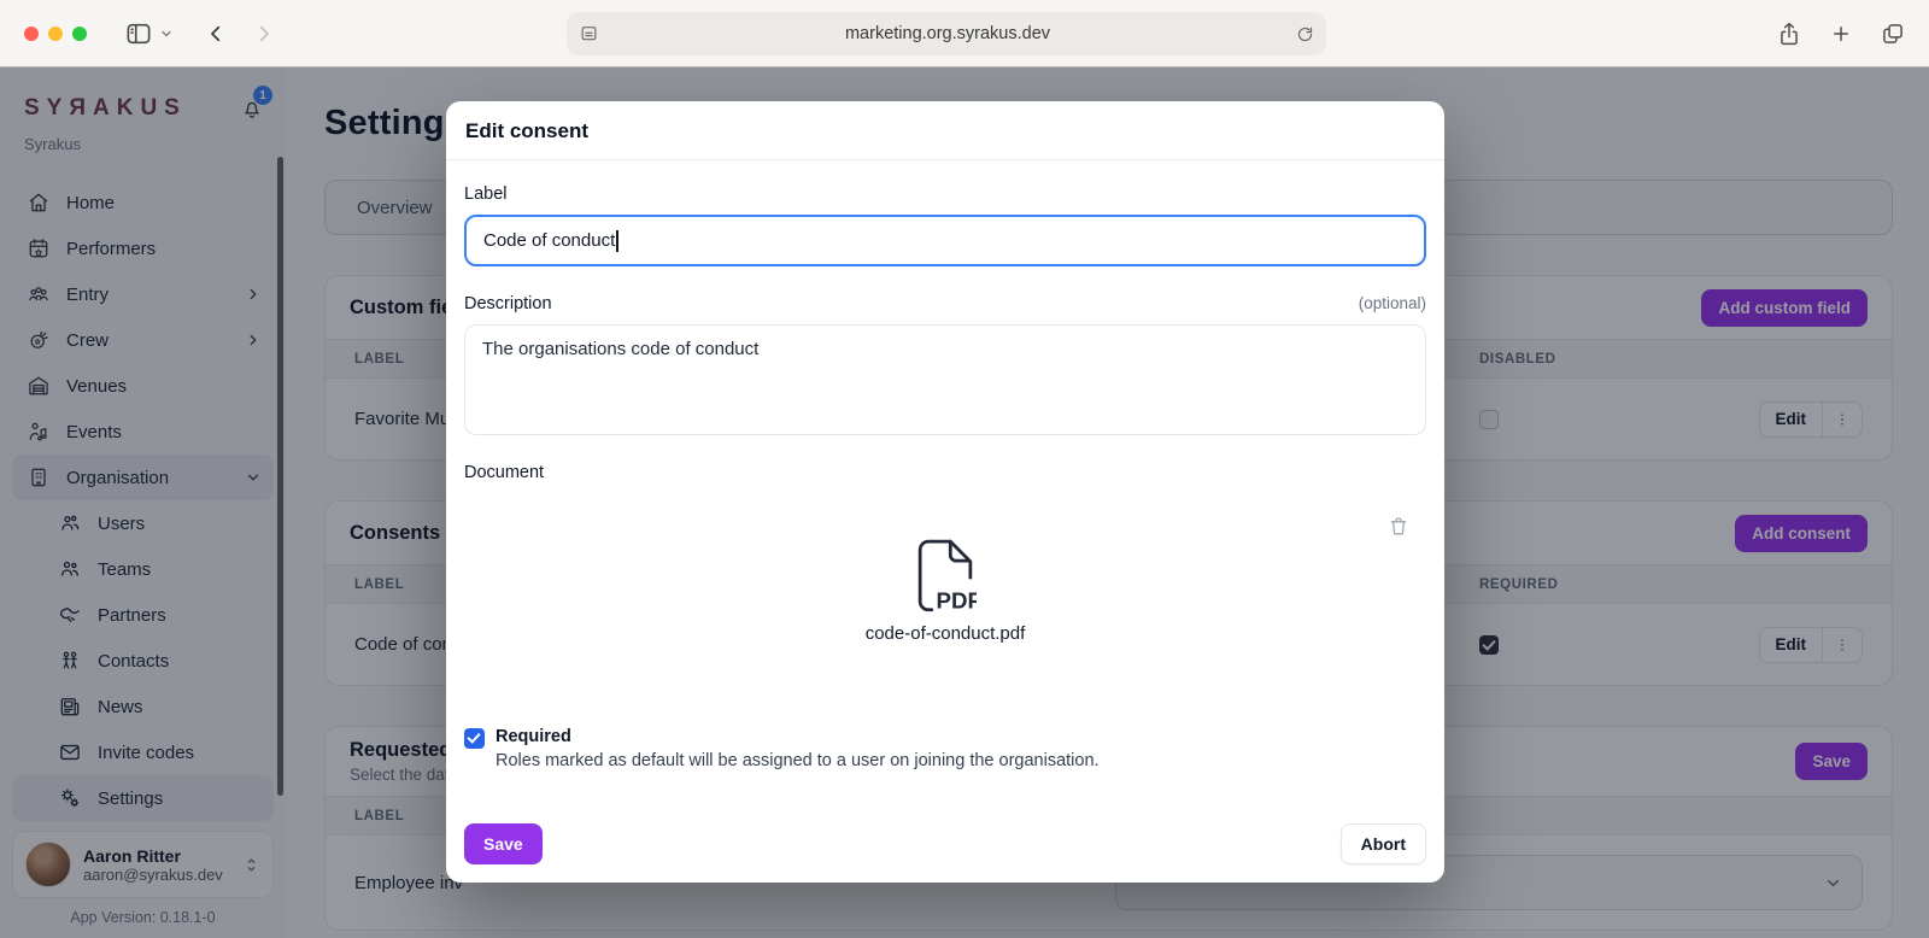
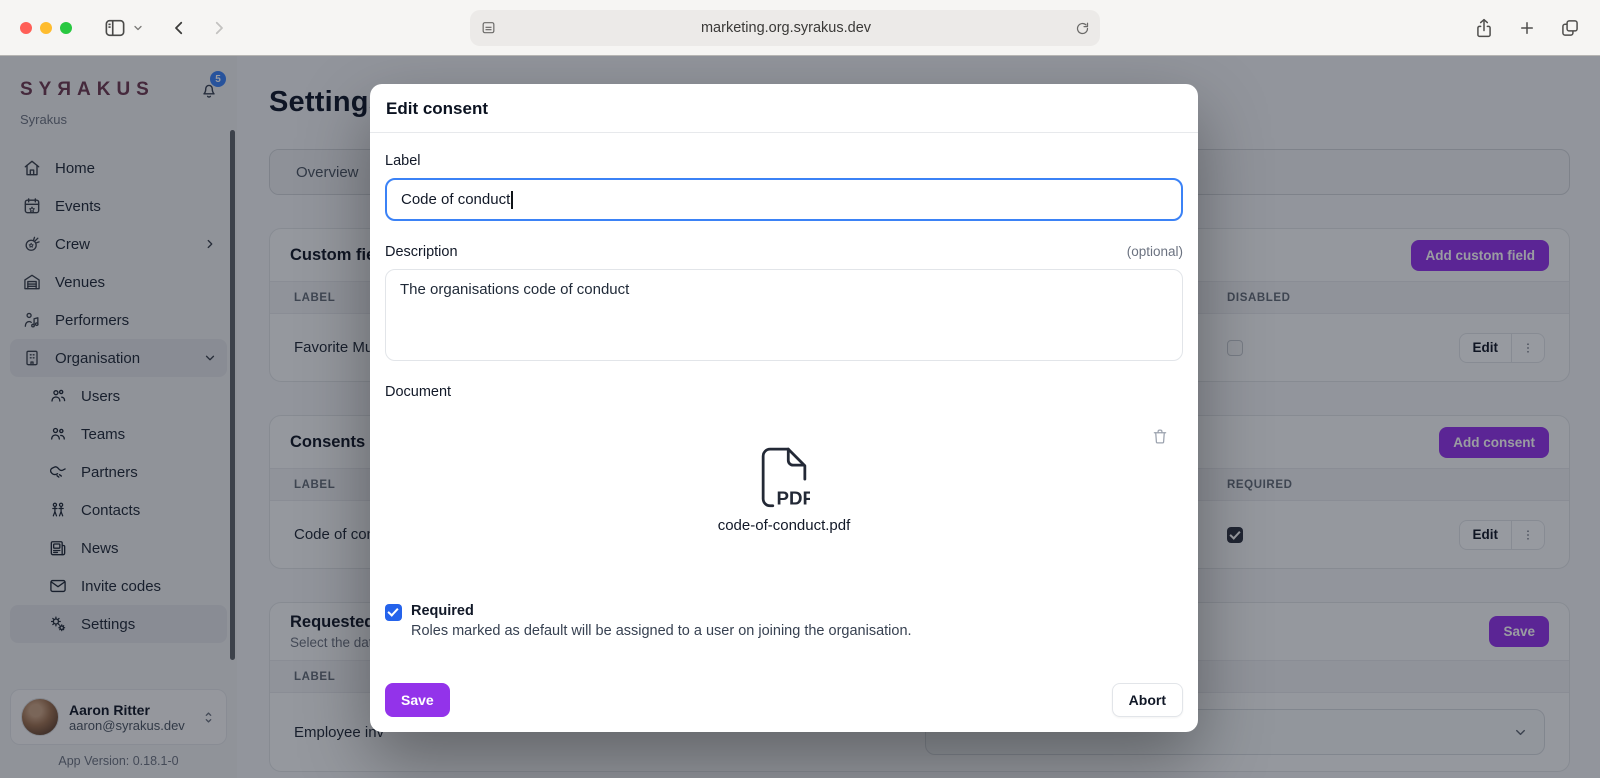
  marketing.org.syrakus.dev
  SYЯAKUS
- 1
+ 5
  Syrakus
  Home
- Performers
+ Events
- Entry
  Crew
  Venues
- Events
+ Performers
  Organisation
  Users
  Teams
  Partners
  Contacts
  News
  Invite codes
  Settings
  Aaron Ritter
  aaron@syrakus.dev
  App Version: 0.18.1-0
  Setting
  Overview
  Add custom field
  LABEL
  DISABLED
  Favorite M
  Edit
  Consents
  Add consent
  LABEL
  REQUIRED
  Code of co
  Edit
  Requeste
  Select the da
  Save
  LABEL
  Employee inv
  Edit consent
  Label
  Code of conduct
  Description
  (optional)
  The organisations code of conduct
  Document
  PDF
  code-of-conduct.pdf
  Required
  Roles marked as default will be assigned to a user on joining the organisation.
  Save
  Abort
